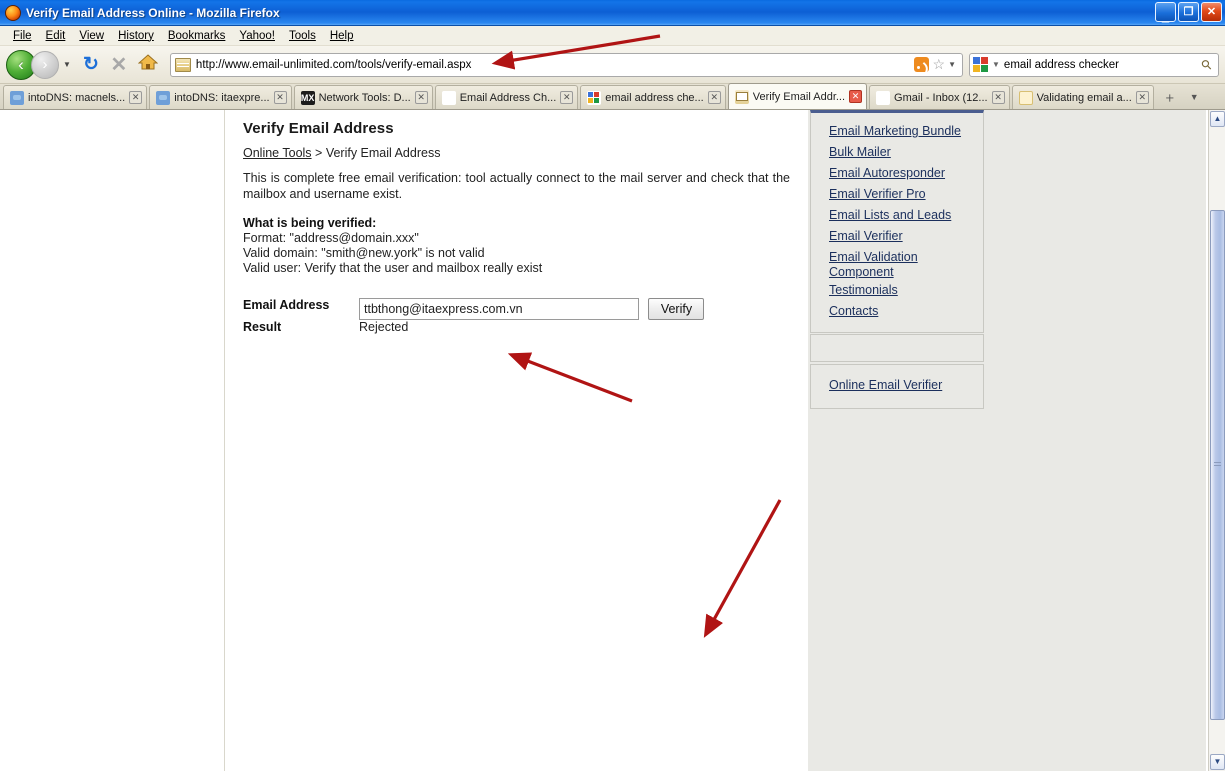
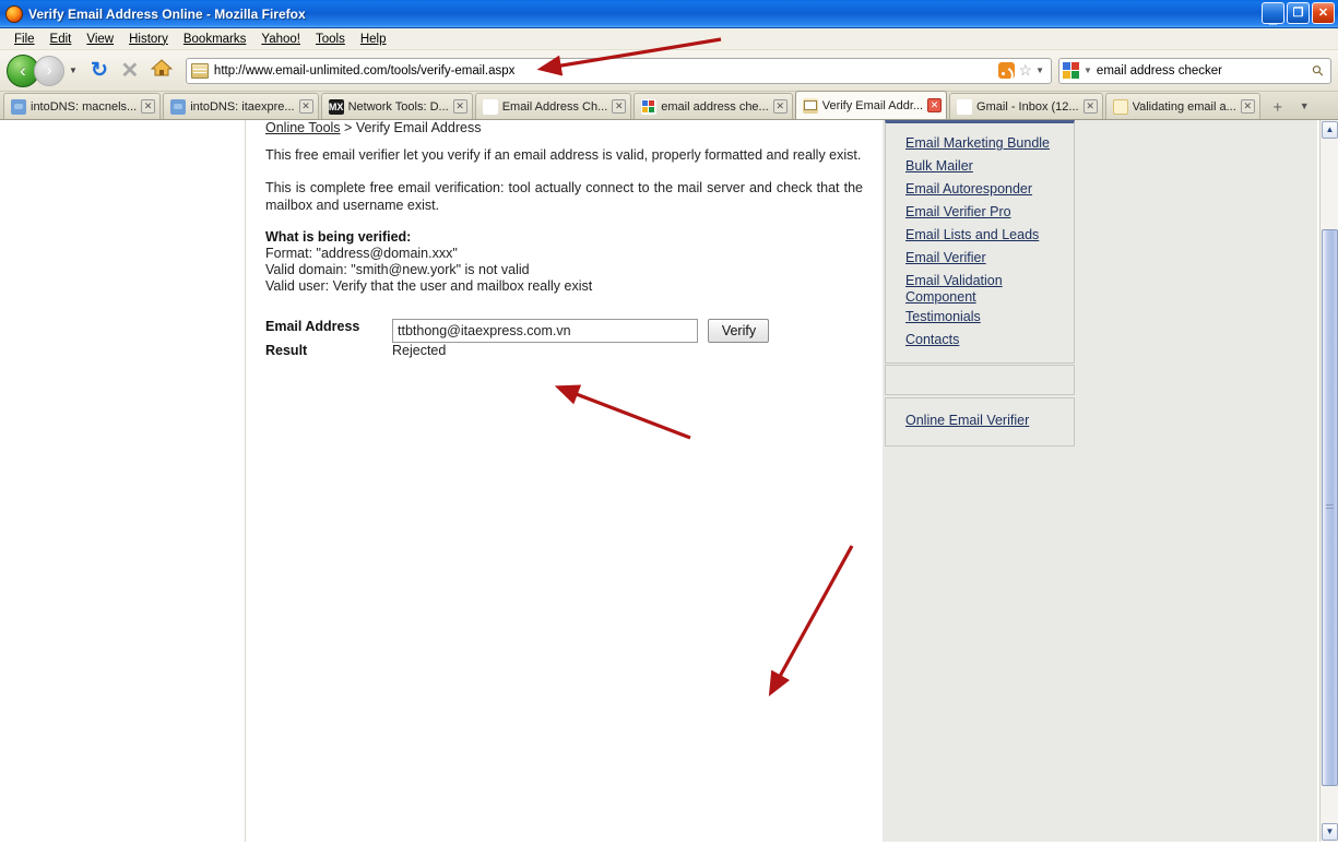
  Verify Email Address Online - Mozilla Firefox
  _
  ❐
  ✕
  File
  Edit
  View
  History
  Bookmarks
  Yahoo!
  Tools
  Help
  ‹
  ›
  ▼
  ↻
  ✕
  http://www.email-unlimited.com/tools/verify-email.aspx
  ☆
  ▼
  ▼
  email address checker
  intoDNS: macnels...
  ✕
  intoDNS: itaexpre...
  ✕
  MX
  Network Tools: D...
  ✕
  Email Address Ch...
  ✕
  email address che...
  ✕
  Verify Email Addr...
  ✕
  Gmail - Inbox (12...
  ✕
  Validating email a...
  ✕
  ＋
  ▼
- Verify Email Address
  Online Tools > Verify Email Address
+ This free email verifier let you verify if an email address is valid, properly formatted and really exist.
  This is complete free email verification: tool actually connect to the mail server and check that the mailbox and username exist.
  What is being verified:
  Format: "address@domain.xxx"
  Valid domain: "smith@new.york" is not valid
  Valid user: Verify that the user and mailbox really exist
  Email Address	ttbthong@itaexpress.com.vn Verify
  Result	Rejected
  Email Marketing Bundle
  Bulk Mailer
  Email Autoresponder
  Email Verifier Pro
  Email Lists and Leads
  Email Verifier
  Email Validation Component
  Testimonials
  Contacts
  Online Email Verifier
  ▲
  ▼
